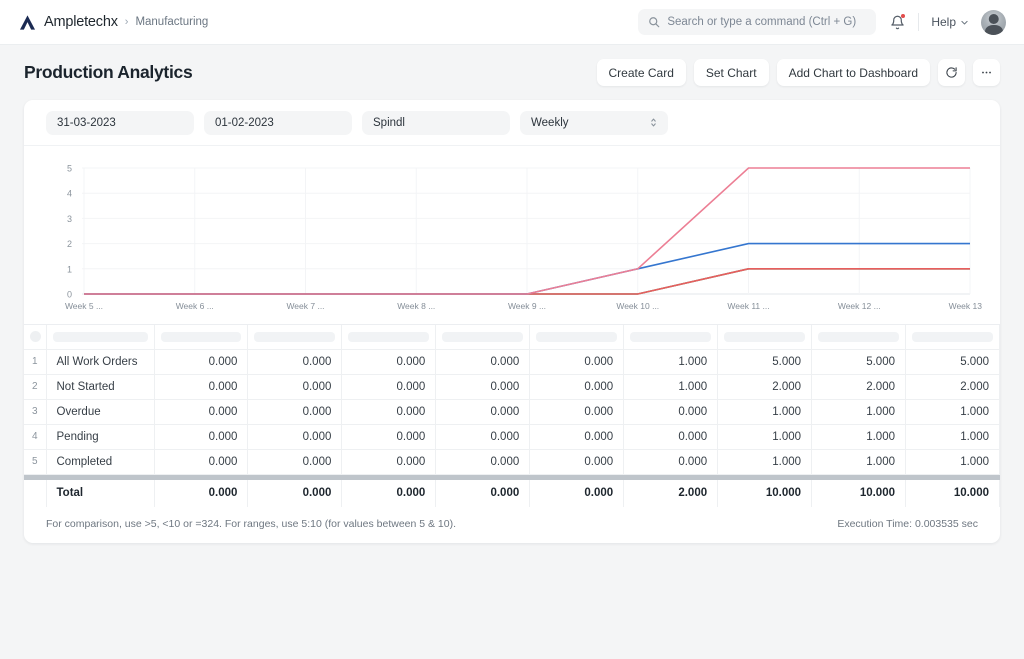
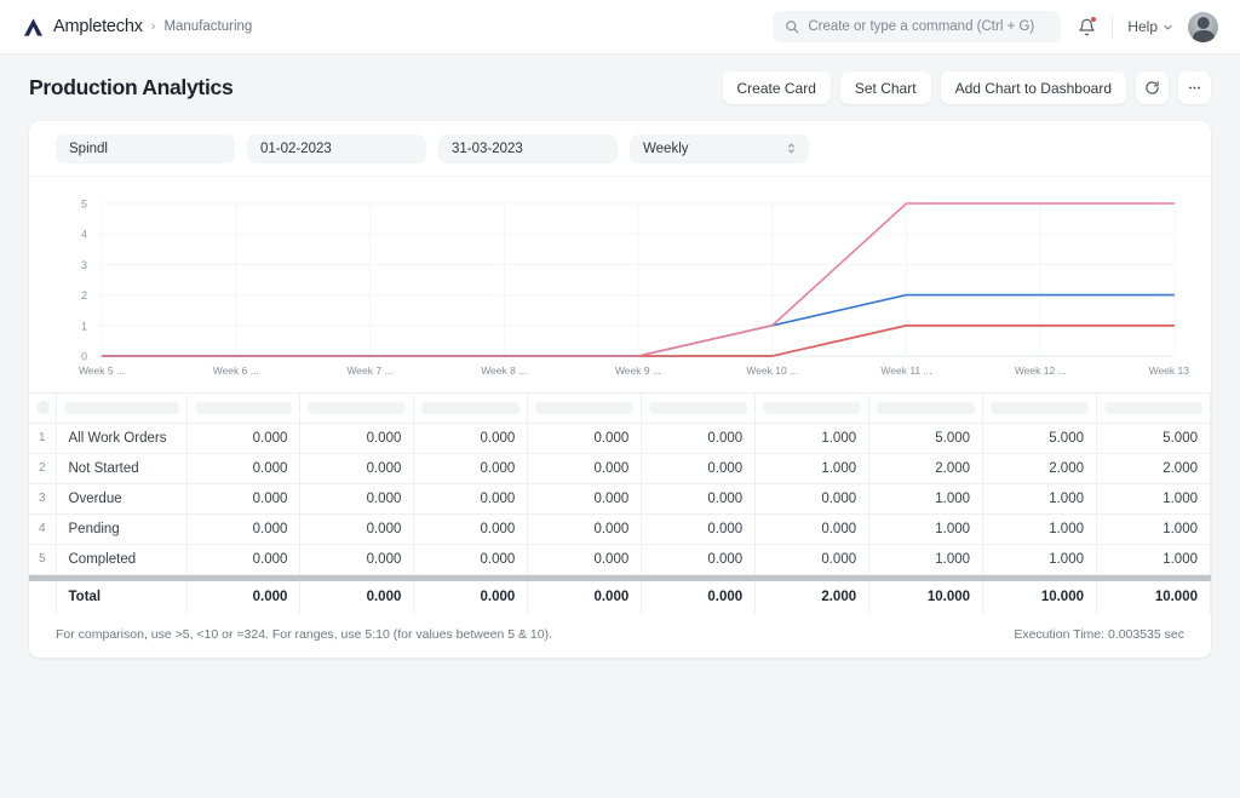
  Ampletechx
  ›
  Manufacturing
- Search or type a command (Ctrl + G)
+ Create or type a command (Ctrl + G)
  Help
  Production Analytics
  Create Card
  Set Chart
  Add Chart to Dashboard
- 31-03-2023
+ Spindl
  01-02-2023
- Spindl
+ 31-03-2023
  Weekly
  0
  1
  2
  3
  4
  5
  Week 5 ...
  Week 6 ...
  Week 7 ...
  Week 8 ...
  Week 9 ...
  Week 10 ...
  Week 11 ...
  Week 12 ...
  1	All Work Orders	0.000	0.000	0.000	0.000	0.000	1.000	5.000	5.000	5.000
  2	Not Started	0.000	0.000	0.000	0.000	0.000	1.000	2.000	2.000	2.000
  3	Overdue	0.000	0.000	0.000	0.000	0.000	0.000	1.000	1.000	1.000
  4	Pending	0.000	0.000	0.000	0.000	0.000	0.000	1.000	1.000	1.000
  5	Completed	0.000	0.000	0.000	0.000	0.000	0.000	1.000	1.000	1.000
  	Total	0.000	0.000	0.000	0.000	0.000	2.000	10.000	10.000	10.000
  For comparison, use >5, <10 or =324. For ranges, use 5:10 (for values between 5 & 10).
  Execution Time: 0.003535 sec
